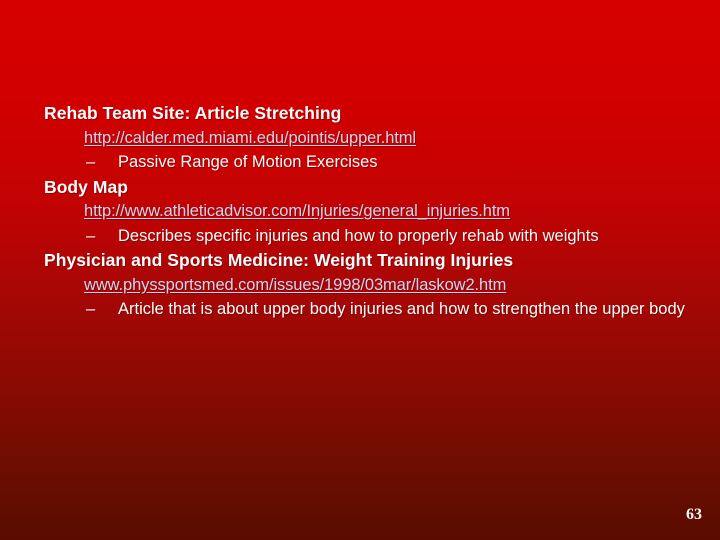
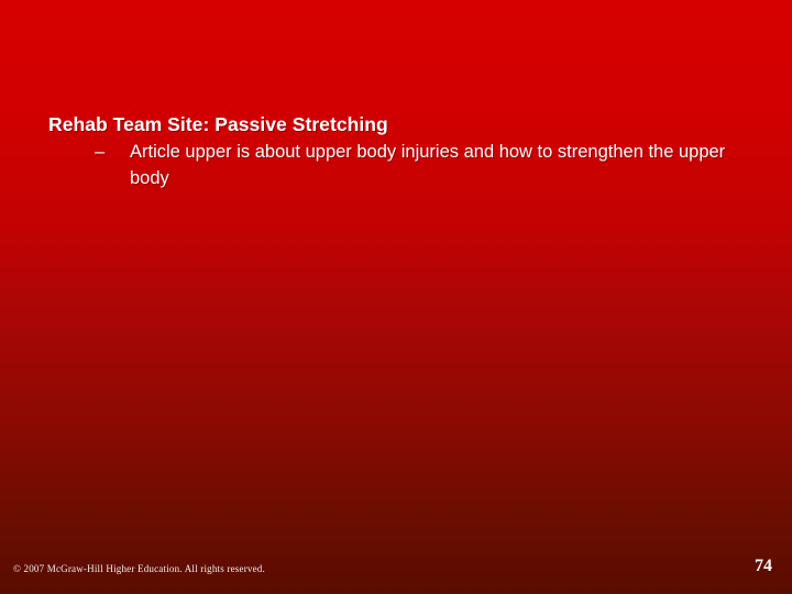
- Rehab Team Site: Article Stretching
+ Rehab Team Site: Passive Stretching
- http://calder.med.miami.edu/pointis/upper.html
- – Passive Range of Motion Exercises
- Body Map
- http://www.athleticadvisor.com/Injuries/general_injuries.htm
- – Describes specific injuries and how to properly rehab with weights
- Physician and Sports Medicine: Weight Training Injuries
- www.physsportsmed.com/issues/1998/03mar/laskow2.htm
- – Article that is about upper body injuries and how to strengthen the upper body
+ – Article upper is about upper body injuries and how to strengthen the upper body
+ © 2007 McGraw-Hill Higher Education. All rights reserved.
- 63
+ 74
